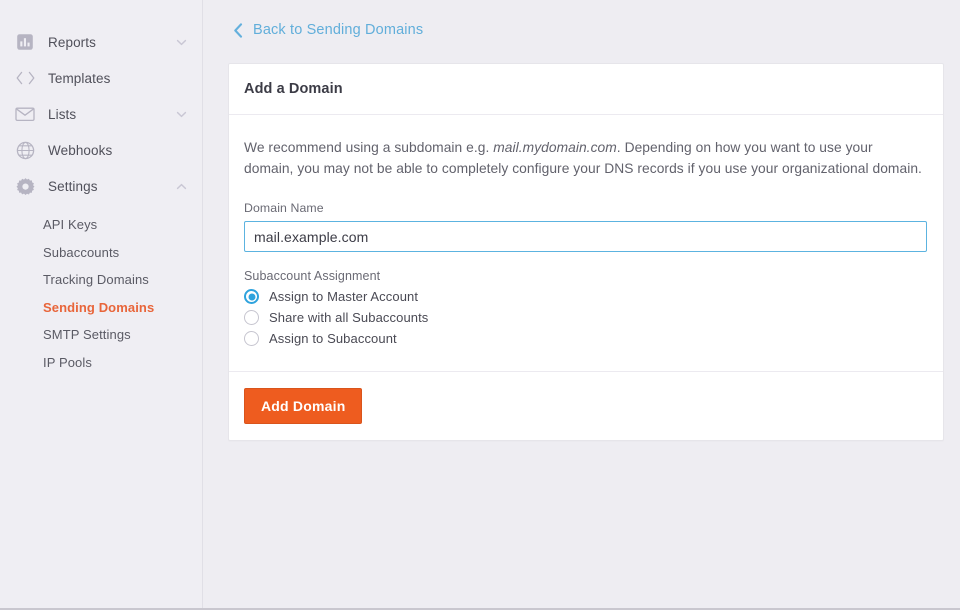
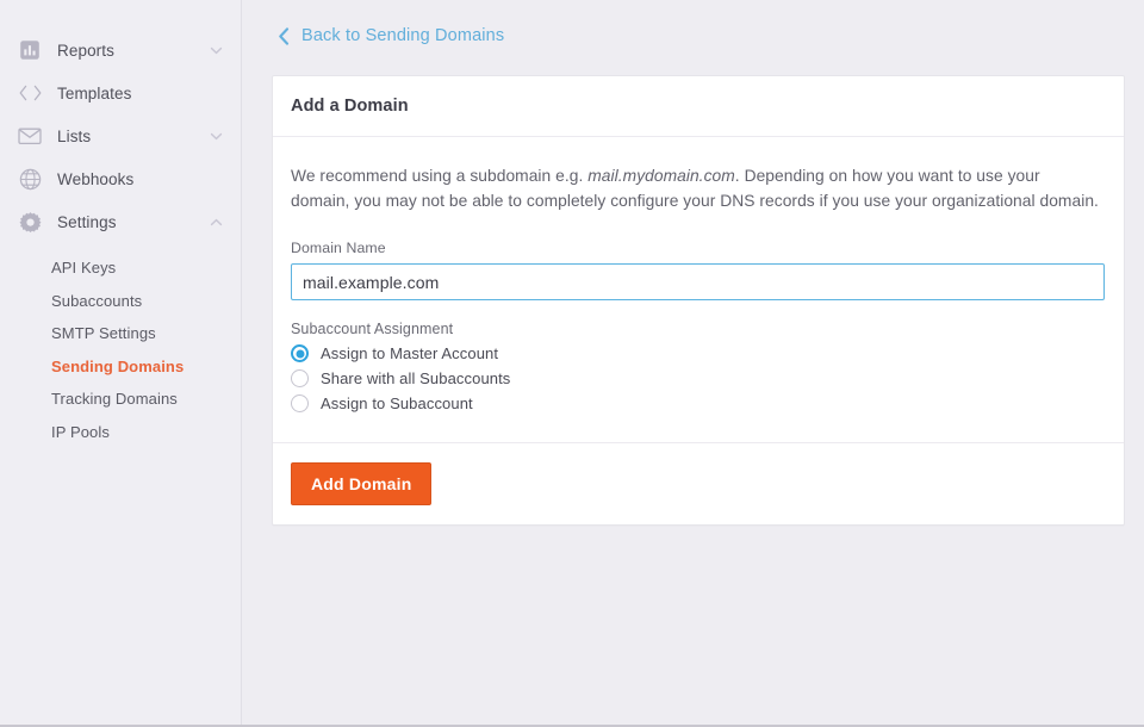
  Reports
  Templates
  Lists
  Webhooks
  Settings
  API Keys
  Subaccounts
- Tracking Domains
+ SMTP Settings
  Sending Domains
- SMTP Settings
+ Tracking Domains
  IP Pools
  Back to Sending Domains
  Add a Domain
  We recommend using a subdomain e.g. mail.mydomain.com. Depending on how you want to use your domain, you may not be able to completely configure your DNS records if you use your organizational domain.
  Domain Name
  mail.example.com
  Subaccount Assignment
  Assign to Master Account
  Share with all Subaccounts
  Assign to Subaccount
  Add Domain
